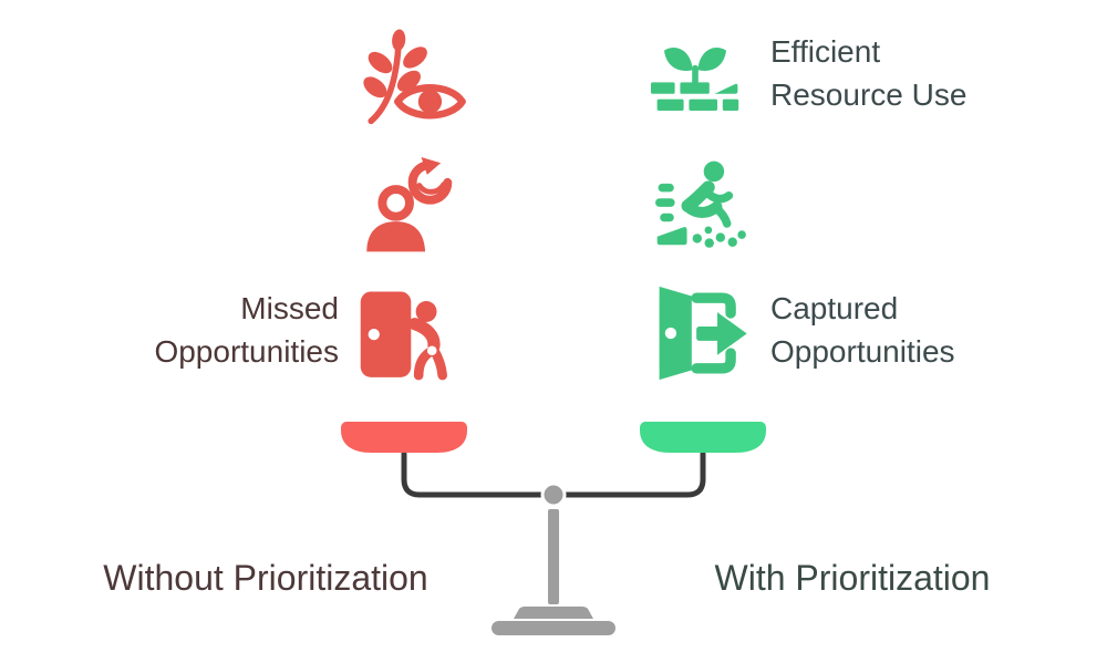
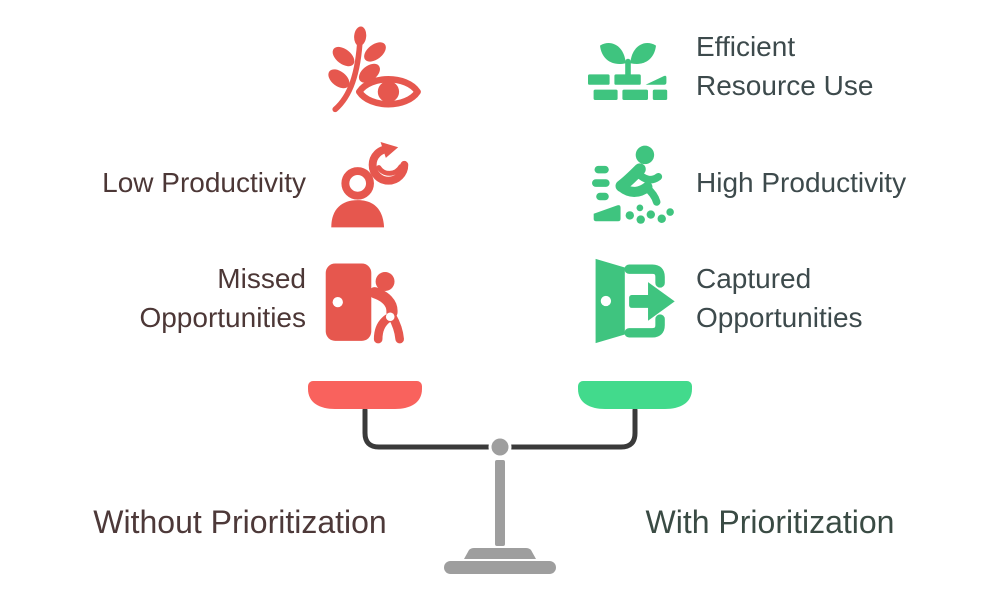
  Efficient
  Resource Use
+ Low Productivity
+ High Productivity
  Missed
  Opportunities
  Captured
  Opportunities
  Without Prioritization
  With Prioritization
